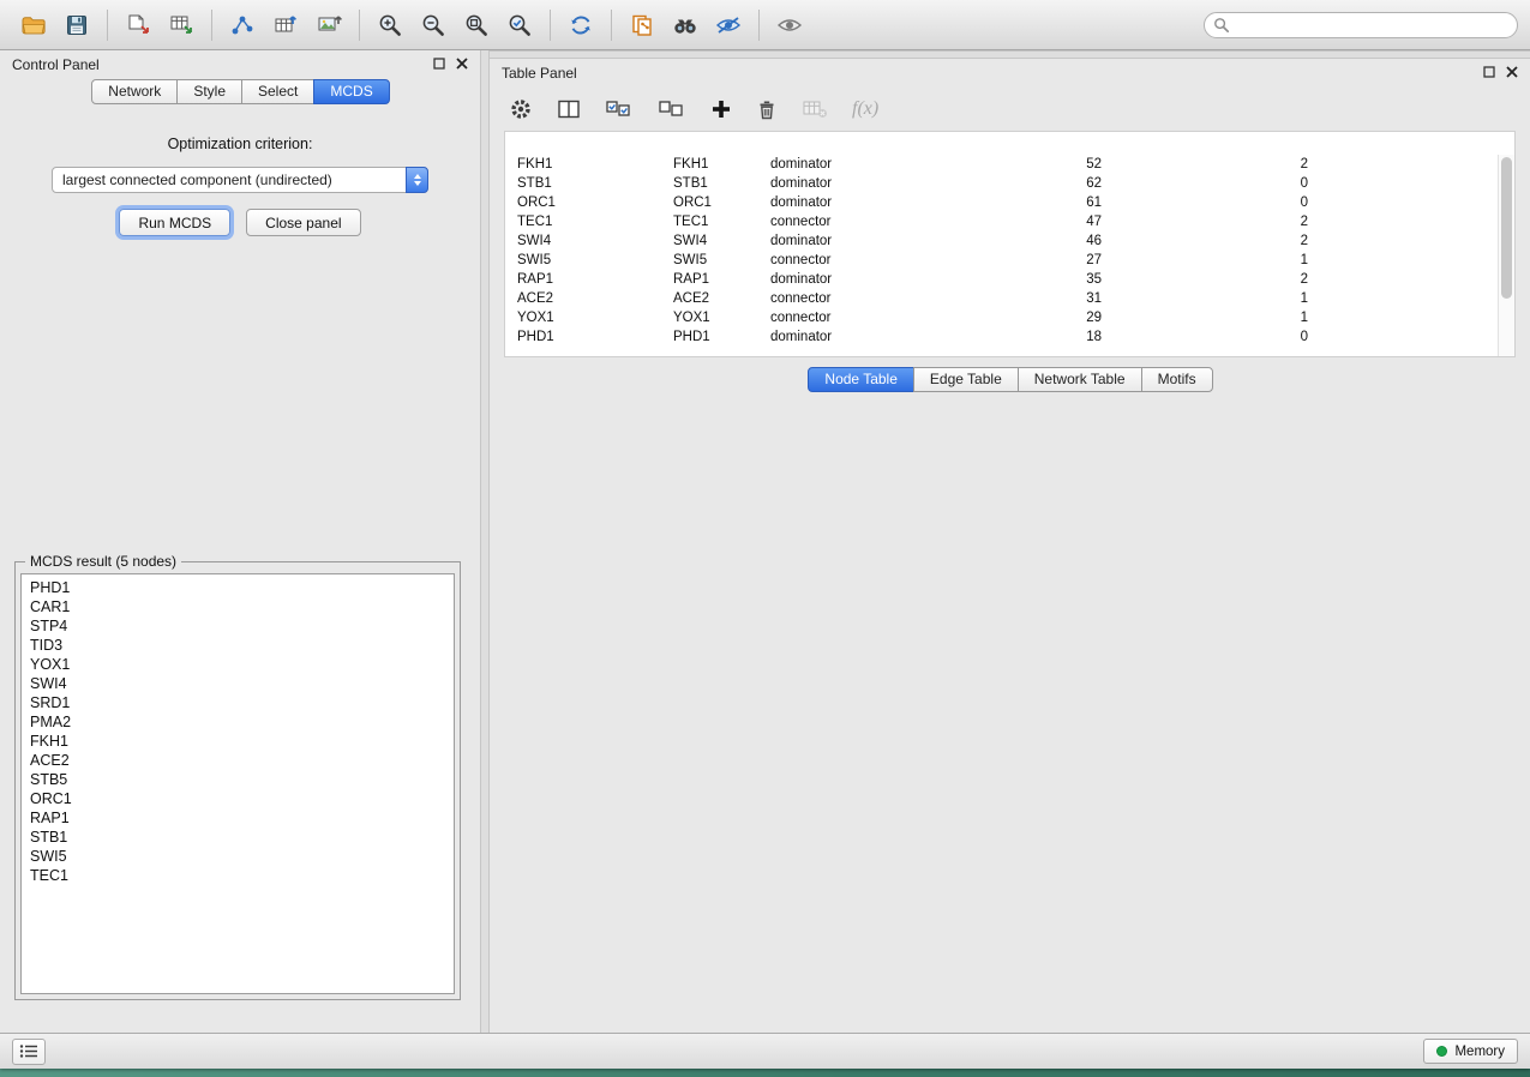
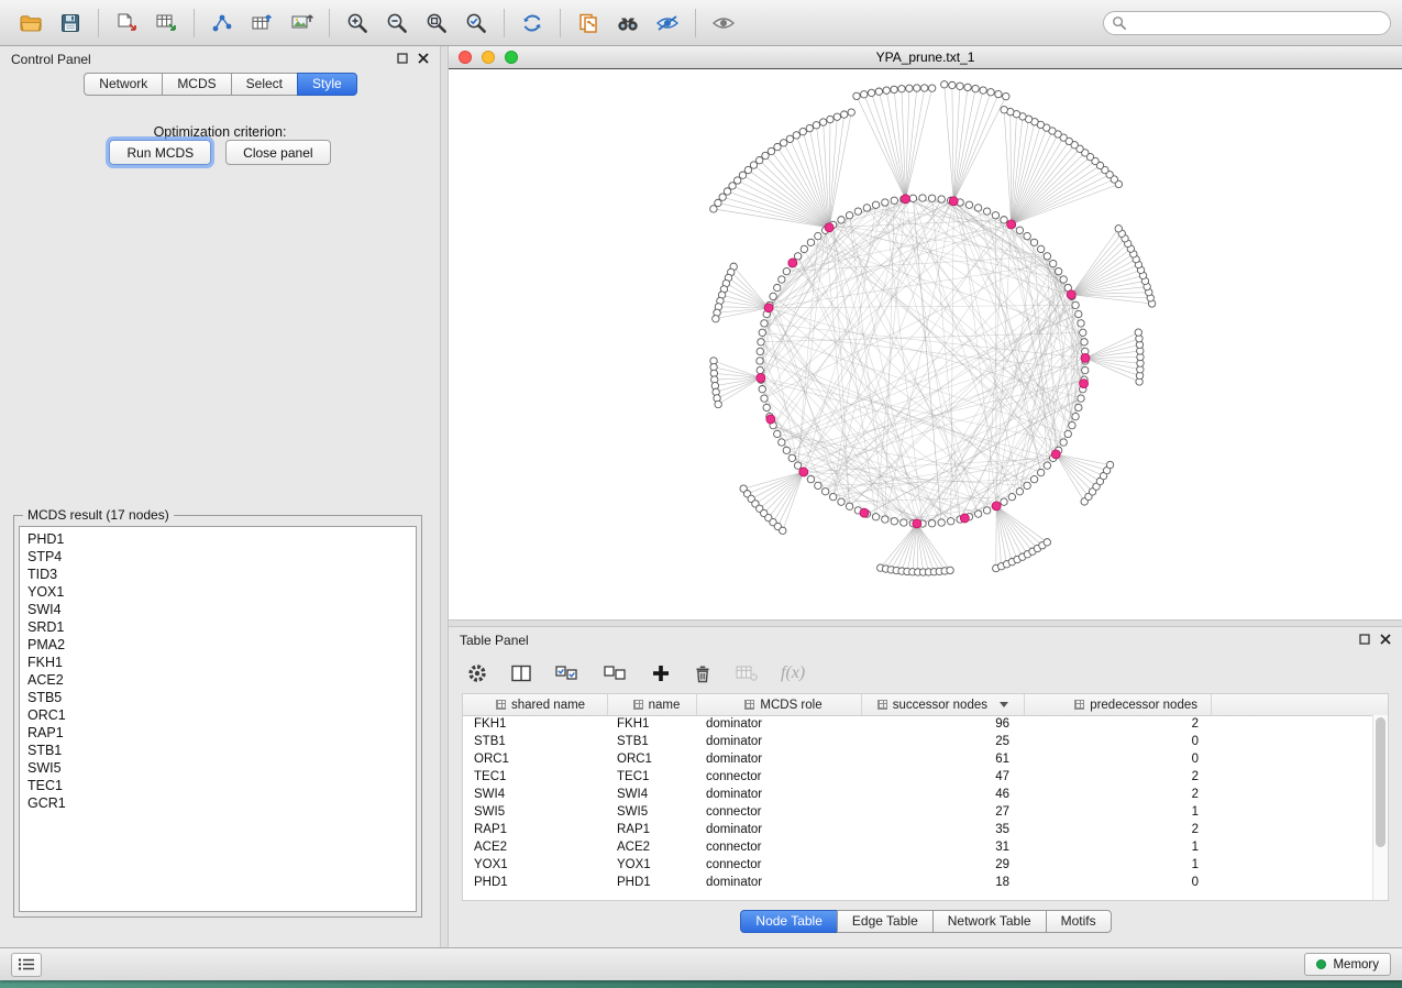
  Control Panel
  Network
- Style
+ MCDS
  Select
- MCDS
+ Style
  Optimization criterion:
- largest connected component (undirected)
  Run MCDS
  Close panel
- MCDS result (5 nodes)
+ MCDS result (17 nodes)
  PHD1
- CAR1
  STP4
  TID3
  YOX1
  SWI4
  SRD1
  PMA2
  FKH1
  ACE2
  STB5
  ORC1
  RAP1
  STB1
  SWI5
  TEC1
+ GCR1
+ YPA_prune.txt_1
  Table Panel
  f(x)
+ shared name
+ name
+ MCDS role
+ successor nodes
+ predecessor nodes
  FKH1
  FKH1
  dominator
- 52
+ 96
  2
  STB1
  STB1
  dominator
- 62
+ 25
  0
  ORC1
  ORC1
  dominator
  61
  0
  TEC1
  TEC1
  connector
  47
  2
  SWI4
  SWI4
  dominator
  46
  2
  SWI5
  SWI5
  connector
  27
  1
  RAP1
  RAP1
  dominator
  35
  2
  ACE2
  ACE2
  connector
  31
  1
  YOX1
  YOX1
  connector
  29
  1
  PHD1
  PHD1
  dominator
  18
  0
  Node Table
  Edge Table
  Network Table
  Motifs
  Memory
